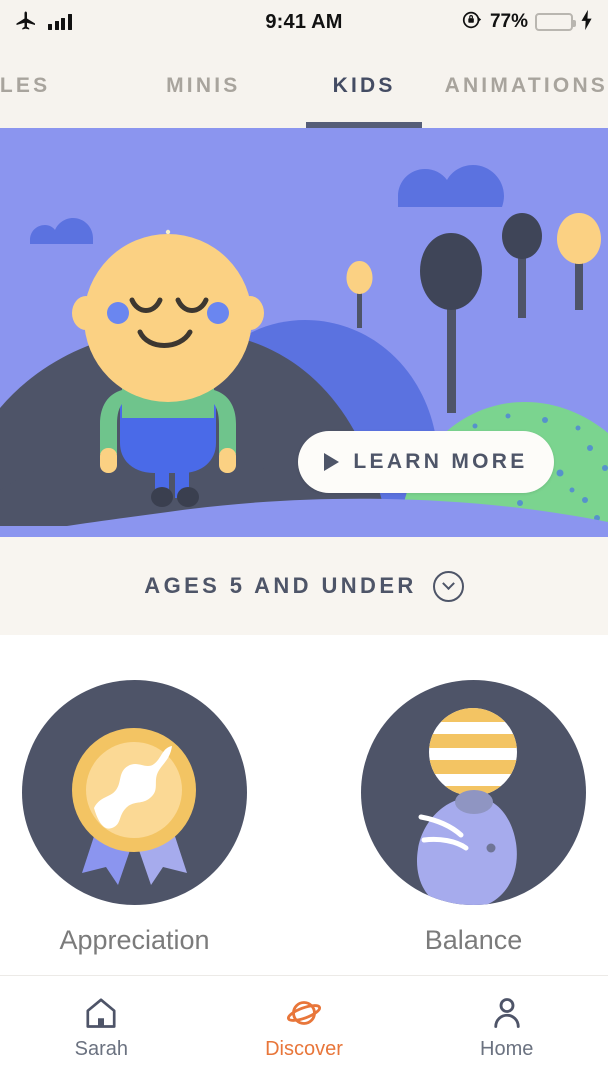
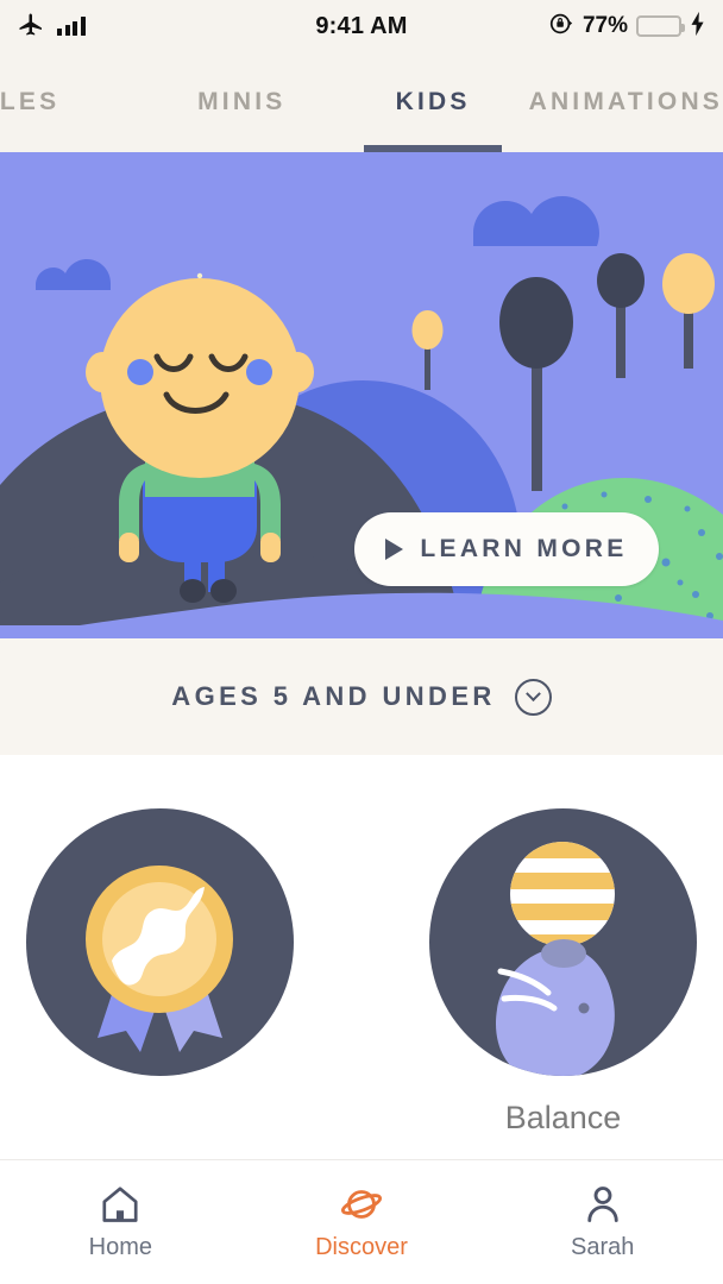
  9:41 AM
  77%
  MINIS
  KIDS
  ANIMATIONS
  LEARN MORE
  AGES 5 AND UNDER
- Appreciation
  Balance
- Sarah
+ Home
  Discover
- Home
+ Sarah
